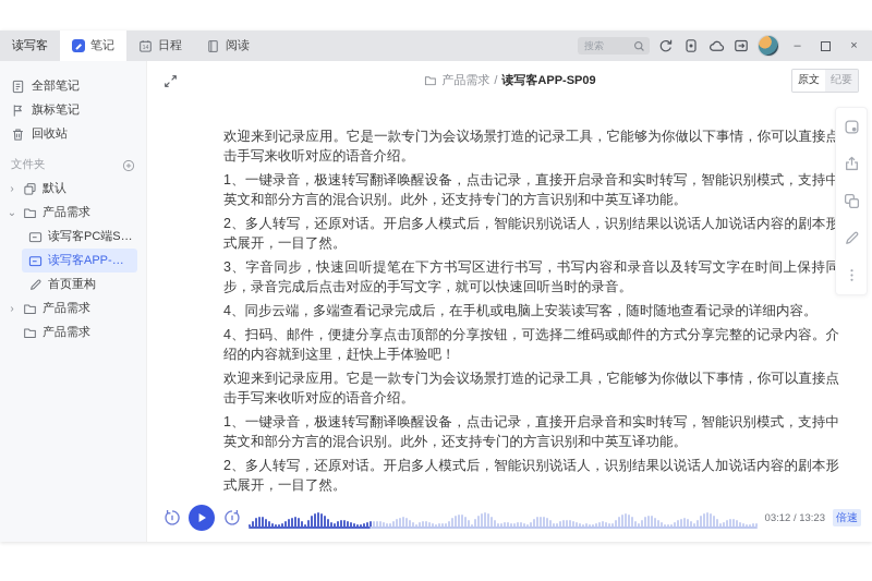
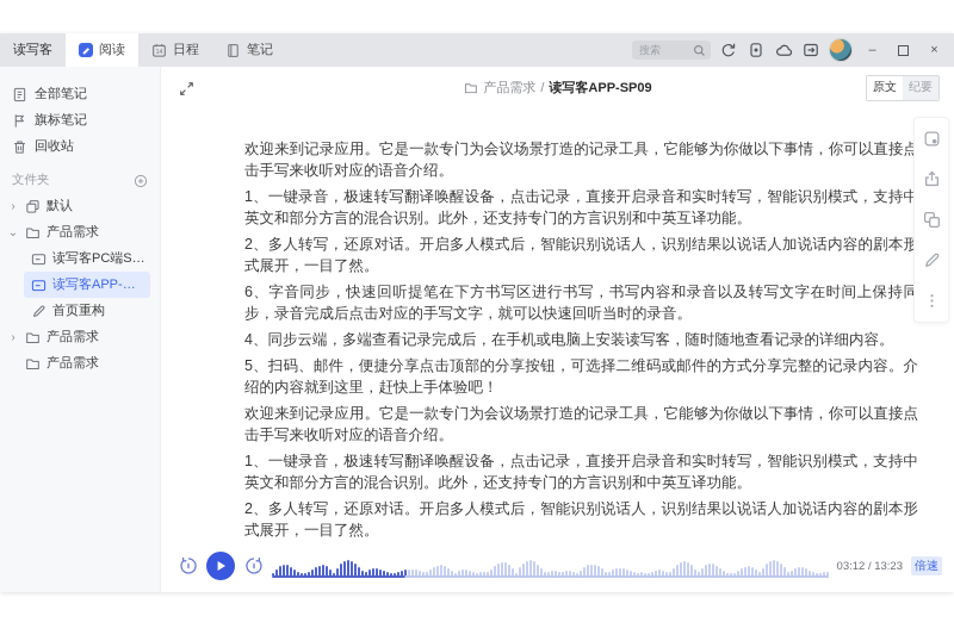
  读写客
- 笔记
+ 阅读
  日程
- 阅读
+ 笔记
  搜索
  –
  ×
  全部笔记
  旗标笔记
  回收站
  文件夹
  ›
  默认
  ⌄
  产品需求
  读写客PC端SP10
  读写客APP-SP
  首页重构
  ›
  产品需求
  产品需求
  产品需求
  /
  读写客APP-SP09
  原文
  纪要
  欢迎来到记录应用。它是一款专门为会议场景打造的记录工具，它能够为你做以下事情，你可以直接点击手写来收听对应的语音介绍。
  1、一键录音，极速转写翻译唤醒设备，点击记录，直接开启录音和实时转写，智能识别模式，支持中英文和部分方言的混合识别。此外，还支持专门的方言识别和中英互译功能。
  2、多人转写，还原对话。开启多人模式后，智能识别说话人，识别结果以说话人加说话内容的剧本形式展开，一目了然。
- 3、字音同步，快速回听提笔在下方书写区进行书写，书写内容和录音以及转写文字在时间上保持同步，录音完成后点击对应的手写文字，就可以快速回听当时的录音。
+ 6、字音同步，快速回听提笔在下方书写区进行书写，书写内容和录音以及转写文字在时间上保持同步，录音完成后点击对应的手写文字，就可以快速回听当时的录音。
  4、同步云端，多端查看记录完成后，在手机或电脑上安装读写客，随时随地查看记录的详细内容。
- 4、扫码、邮件，便捷分享点击顶部的分享按钮，可选择二维码或邮件的方式分享完整的记录内容。介绍的内容就到这里，赶快上手体验吧！
+ 5、扫码、邮件，便捷分享点击顶部的分享按钮，可选择二维码或邮件的方式分享完整的记录内容。介绍的内容就到这里，赶快上手体验吧！
  欢迎来到记录应用。它是一款专门为会议场景打造的记录工具，它能够为你做以下事情，你可以直接点击手写来收听对应的语音介绍。
  1、一键录音，极速转写翻译唤醒设备，点击记录，直接开启录音和实时转写，智能识别模式，支持中英文和部分方言的混合识别。此外，还支持专门的方言识别和中英互译功能。
  2、多人转写，还原对话。开启多人模式后，智能识别说话人，识别结果以说话人加说话内容的剧本形式展开，一目了然。
  03:12 / 13:23
  倍速
